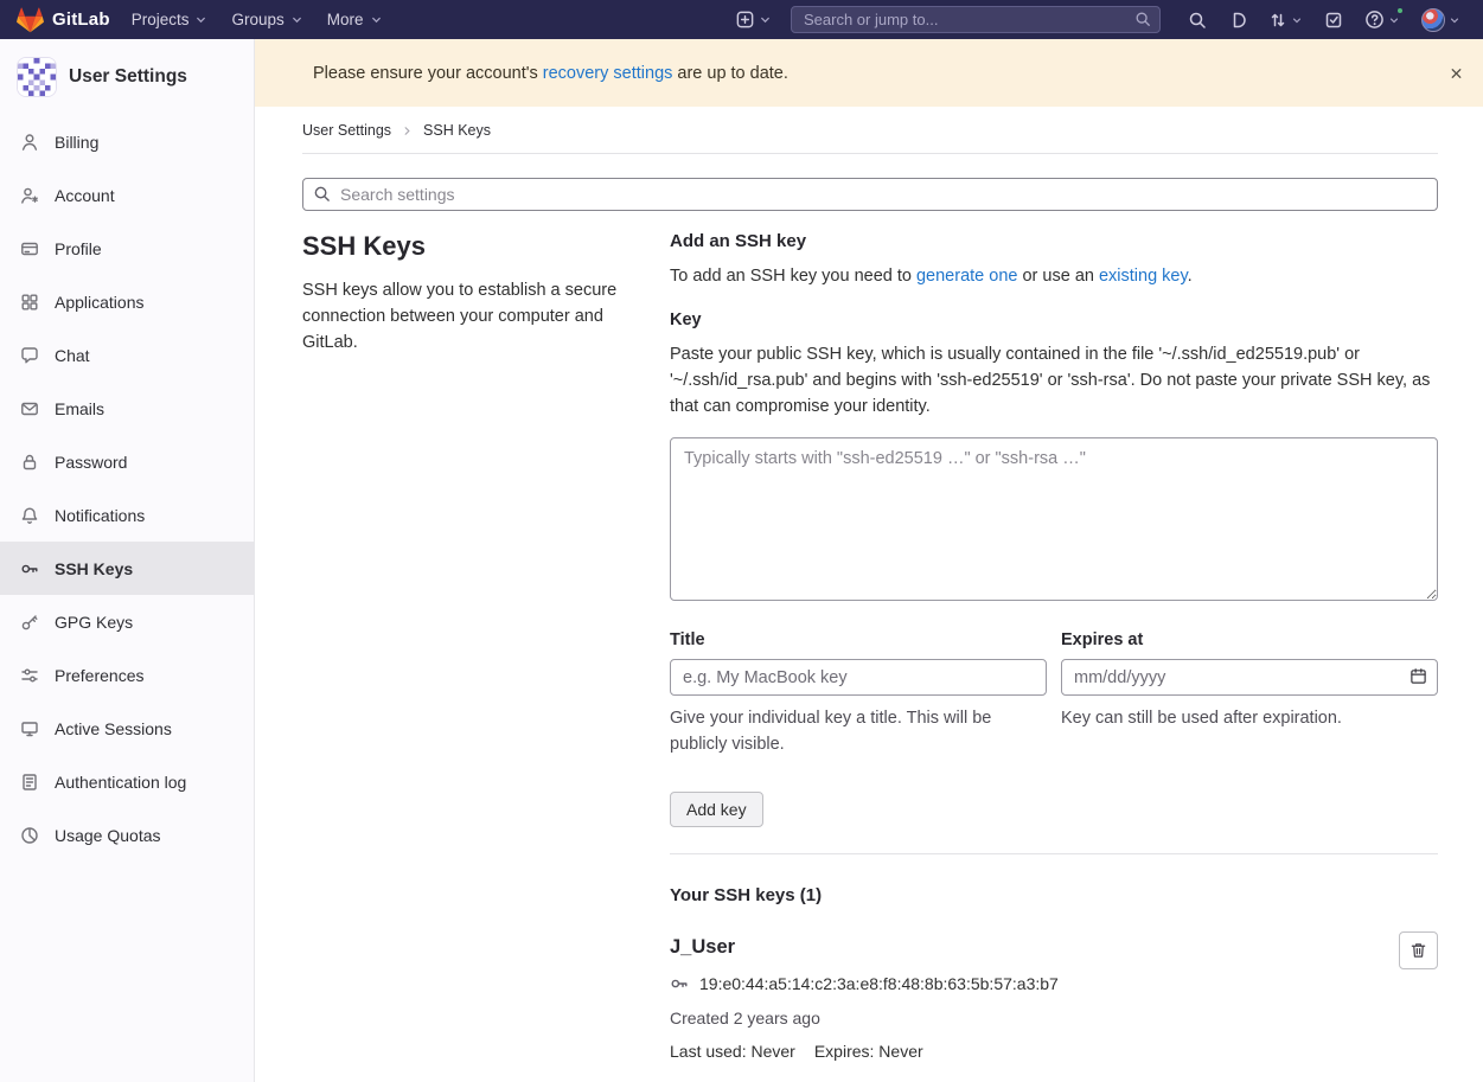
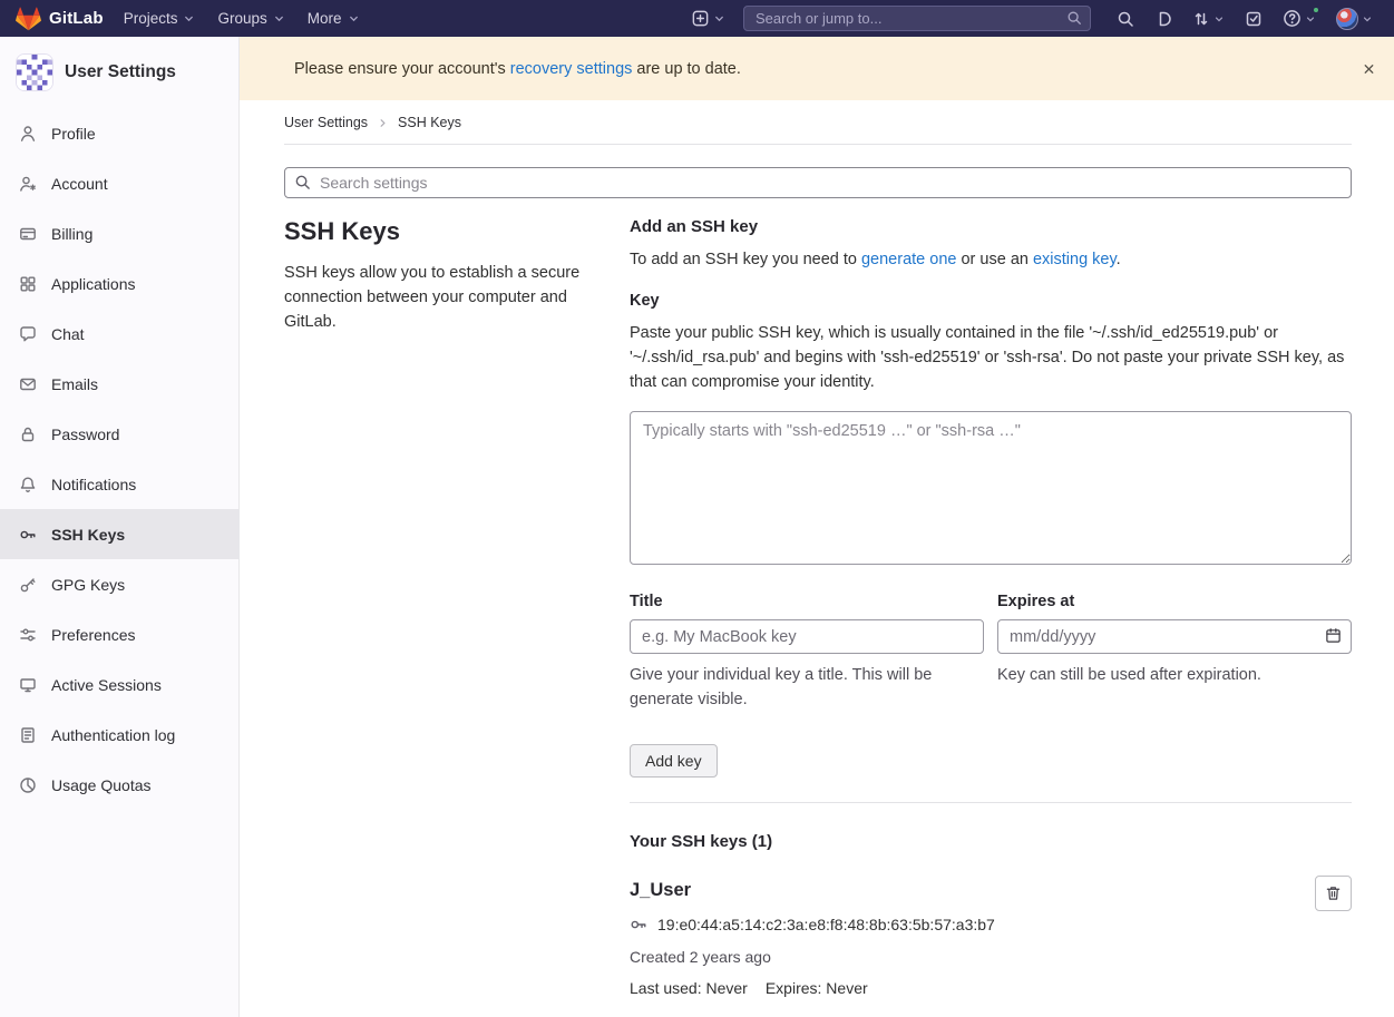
  GitLab
  Projects
  Groups
  More
  Search or jump to...
  User Settings
- Billing
+ Profile
  Account
- Profile
+ Billing
  Applications
  Chat
  Emails
  Password
  Notifications
  SSH Keys
  GPG Keys
  Preferences
  Active Sessions
  Authentication log
  Usage Quotas
  Please ensure your account's recovery settings are up to date.
  User Settings
  SSH Keys
  Search settings
  SSH Keys
  SSH keys allow you to establish a secure connection between your computer and GitLab.
  Add an SSH key
  To add an SSH key you need to generate one or use an existing key.
  Key
  Paste your public SSH key, which is usually contained in the file '~/.ssh/id_ed25519.pub' or '~/.ssh/id_rsa.pub' and begins with 'ssh-ed25519' or 'ssh-rsa'. Do not paste your private SSH key, as that can compromise your identity.
  Typically starts with "ssh-ed25519 …" or "ssh-rsa …"
  Title
  e.g. My MacBook key
- Give your individual key a title. This will be publicly visible.
+ Give your individual key a title. This will be generate visible.
  Expires at
  mm/dd/yyyy
  Key can still be used after expiration.
  Add key
  Your SSH keys (1)
  J_User
  19:e0:44:a5:14:c2:3a:e8:f8:48:8b:63:5b:57:a3:b7
  Created 2 years ago
  Last used: Never
  Expires: Never
